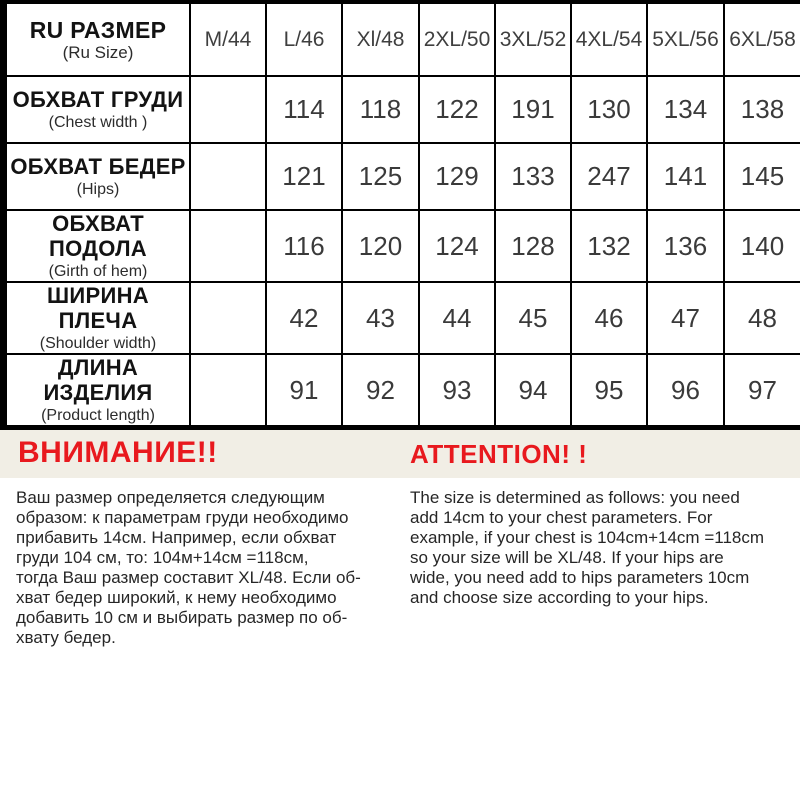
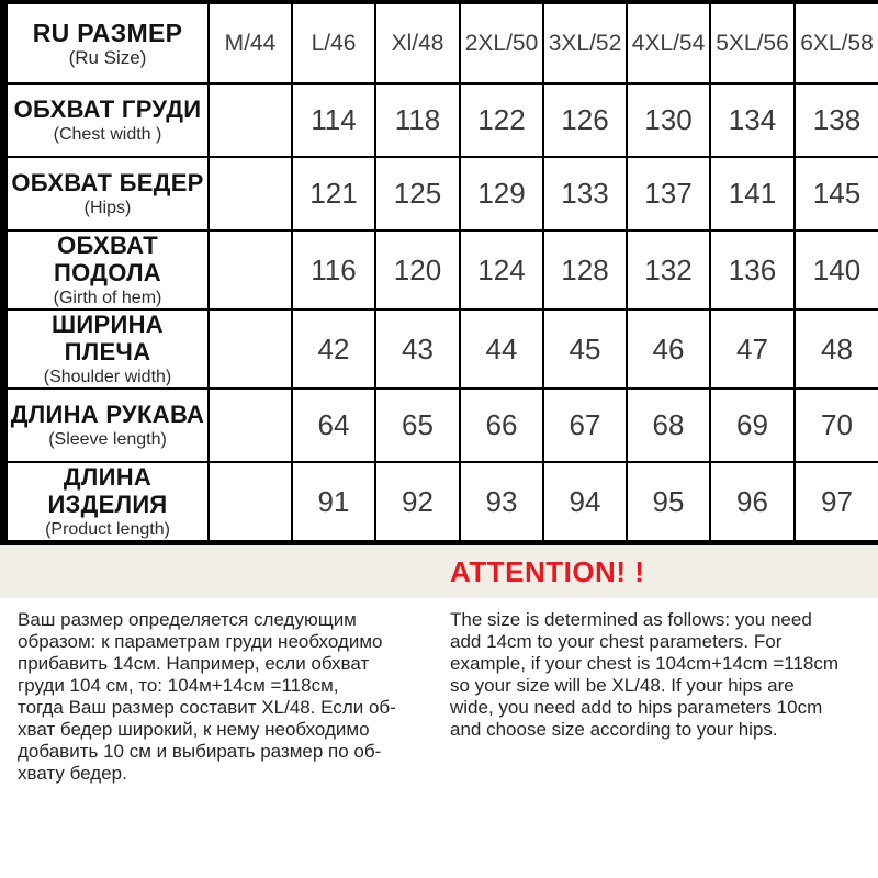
  RU РАЗМЕР (Ru Size)	M/44	L/46	Xl/48	2XL/50	3XL/52	4XL/54	5XL/56	6XL/58
- ОБХВАТ ГРУДИ (Chest width )		114	118	122	191	130	134	138
+ ОБХВАТ ГРУДИ (Chest width )		114	118	122	126	130	134	138
- ОБХВАТ БЕДЕР (Hips)		121	125	129	133	247	141	145
+ ОБХВАТ БЕДЕР (Hips)		121	125	129	133	137	141	145
  ОБХВАТ ПОДОЛА (Girth of hem)		116	120	124	128	132	136	140
  ШИРИНА ПЛЕЧА (Shoulder width)		42	43	44	45	46	47	48
+ ДЛИНА РУКАВА (Sleeve length)		64	65	66	67	68	69	70
  ДЛИНА ИЗДЕЛИЯ (Product length)		91	92	93	94	95	96	97
- ВНИМАНИЕ!!
  ATTENTION! !
  Ваш размер определяется следующим
  образом: к параметрам груди необходимо
  прибавить 14см. Например, если обхват
  груди 104 см, то: 104м+14см =118см,
  тогда Ваш размер составит XL/48. Если об-
  хват бедер широкий, к нему необходимо
  добавить 10 см и выбирать размер по об-
  хвату бедер.
  The size is determined as follows: you need
  add 14cm to your chest parameters. For
  example, if your chest is 104cm+14cm =118cm
  so your size will be XL/48. If your hips are
  wide, you need add to hips parameters 10cm
  and choose size according to your hips.
